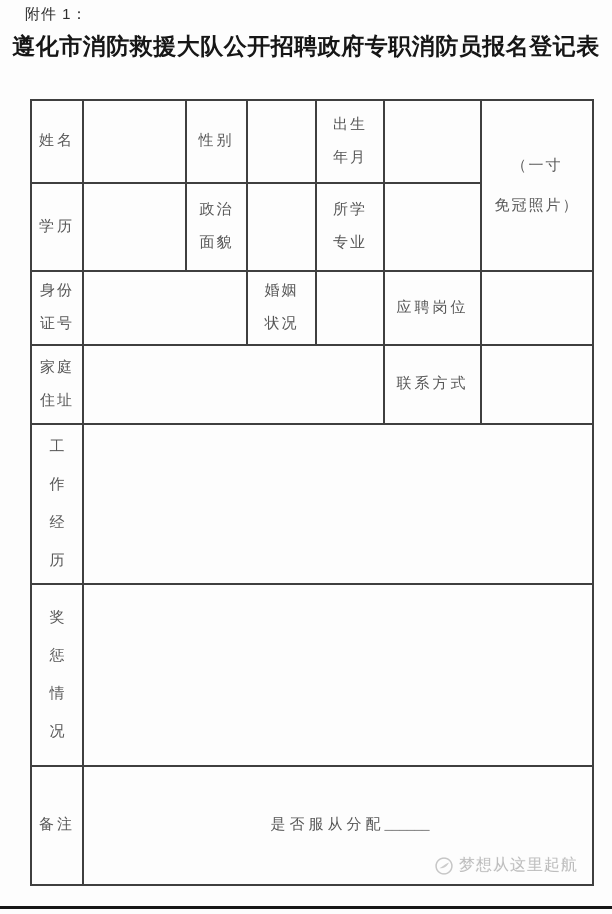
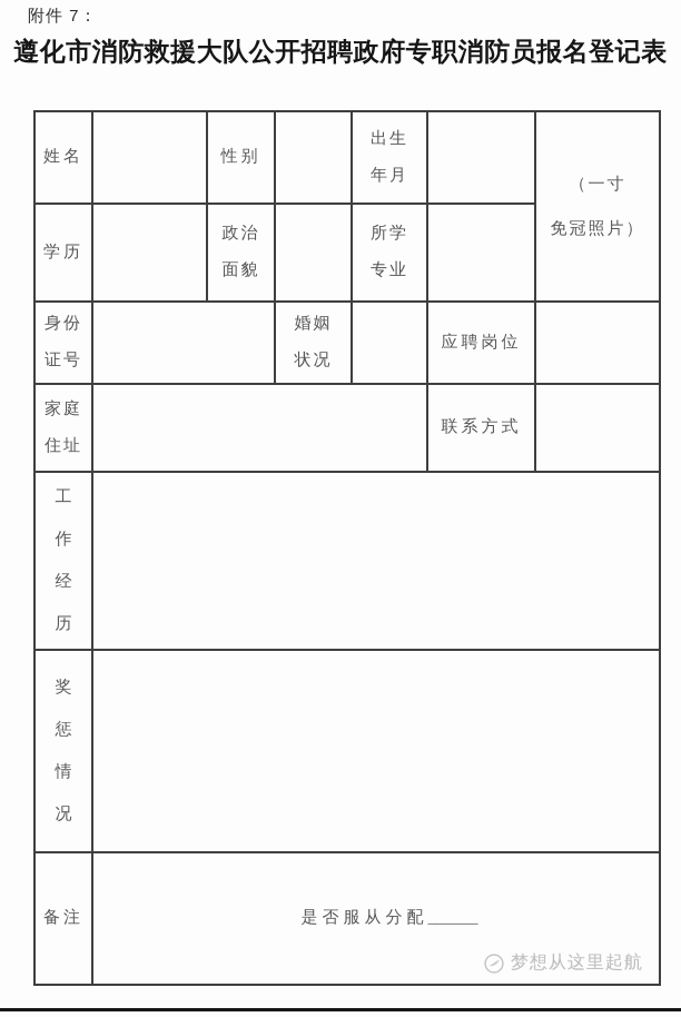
- 附件 1：
+ 附件 7：
  遵化市消防救援大队公开招聘政府专职消防员报名登记表
  姓名		性别		出生 年月		（一寸 免冠照片）
  学历		政治 面貌		所学 专业
  身份 证号		婚姻 状况		应聘岗位
  家庭 住址		联系方式
  工 作 经 历
  奖 惩 情 况
  备注	是否服从分配______ 梦想从这里起航
